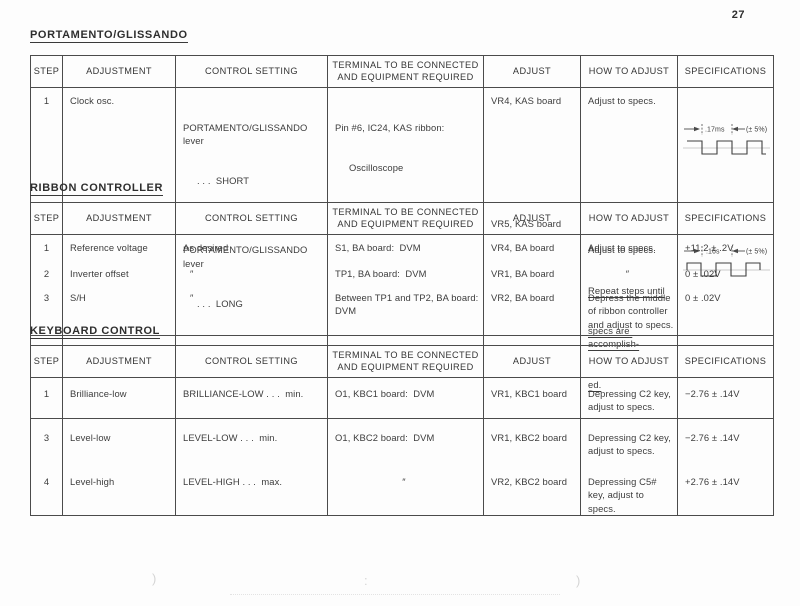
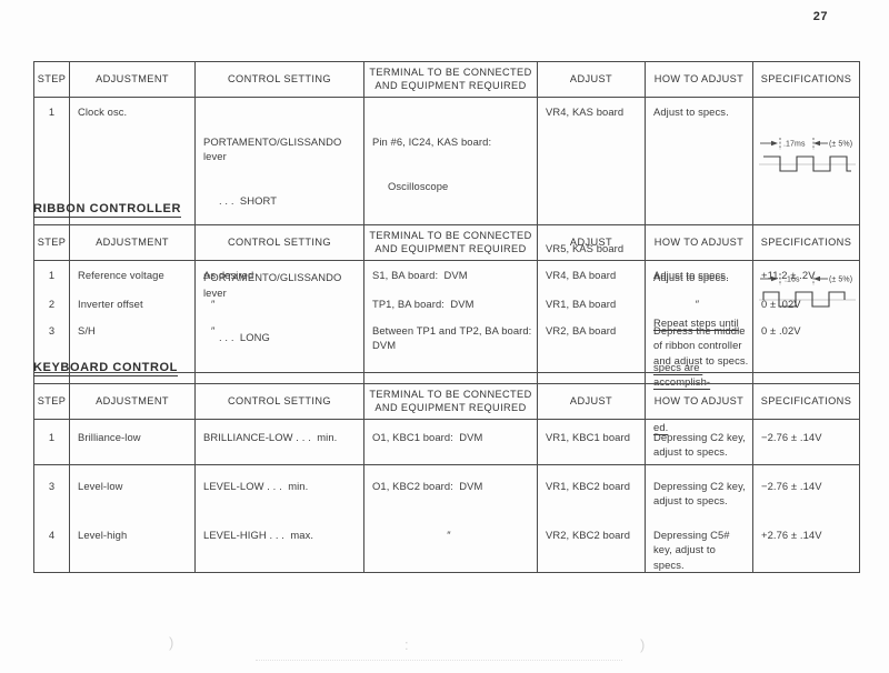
  27
- PORTAMENTO/GLISSANDO
  STEP	ADJUSTMENT	CONTROL SETTING	TERMINAL TO BE CONNECTED AND EQUIPMENT REQUIRED	ADJUST	HOW TO ADJUST	SPECIFICATIONS
- 1	Clock osc.	PORTAMENTO/GLISSANDO lever . . . SHORT	Pin #6, IC24, KAS ribbon: Oscilloscope	VR4, KAS board	Adjust to specs.
+ 1	Clock osc.	PORTAMENTO/GLISSANDO lever . . . SHORT	Pin #6, IC24, KAS board: Oscilloscope	VR4, KAS board	Adjust to specs.
  		PORTAMENTO/GLISSANDO lever . . . LONG	″	VR5, KAS board	Adjust to specs. Repeat steps until specs are accomplish- ed.
  RIBBON CONTROLLER
  STEP	ADJUSTMENT	CONTROL SETTING	TERMINAL TO BE CONNECTED AND EQUIPMENT REQUIRED	ADJUST	HOW TO ADJUST	SPECIFICATIONS
  1	Reference voltage	As desired	S1, BA board: DVM	VR4, BA board	Adjust to specs.	+11.2 ± .2V
  2	Inverter offset	″	TP1, BA board: DVM	VR1, BA board	″	0 ± .02V
  3	S/H	″	Between TP1 and TP2, BA board: DVM	VR2, BA board	Depress the middle of ribbon controller and adjust to specs.	0 ± .02V
  KEYBOARD CONTROL
  STEP	ADJUSTMENT	CONTROL SETTING	TERMINAL TO BE CONNECTED AND EQUIPMENT REQUIRED	ADJUST	HOW TO ADJUST	SPECIFICATIONS
  1	Brilliance-low	BRILLIANCE-LOW . . . min.	O1, KBC1 board: DVM	VR1, KBC1 board	Depressing C2 key, adjust to specs.	−2.76 ± .14V
  3	Level-low	LEVEL-LOW . . . min.	O1, KBC2 board: DVM	VR1, KBC2 board	Depressing C2 key, adjust to specs.	−2.76 ± .14V
  4	Level-high	LEVEL-HIGH . . . max.	″	VR2, KBC2 board	Depressing C5# key, adjust to specs.	+2.76 ± .14V
  )
  :
  )
